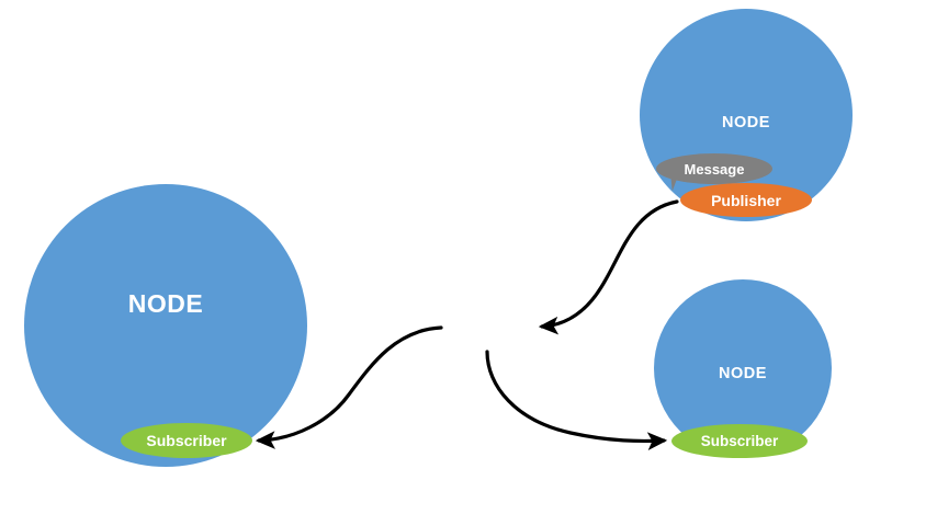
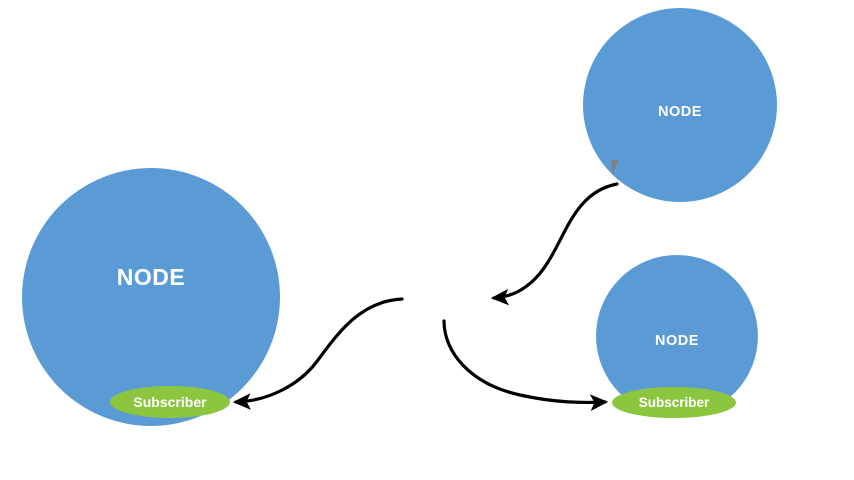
  NODE
  Subscriber
  NODE
- Message
- Publisher
  NODE
  Subscriber
